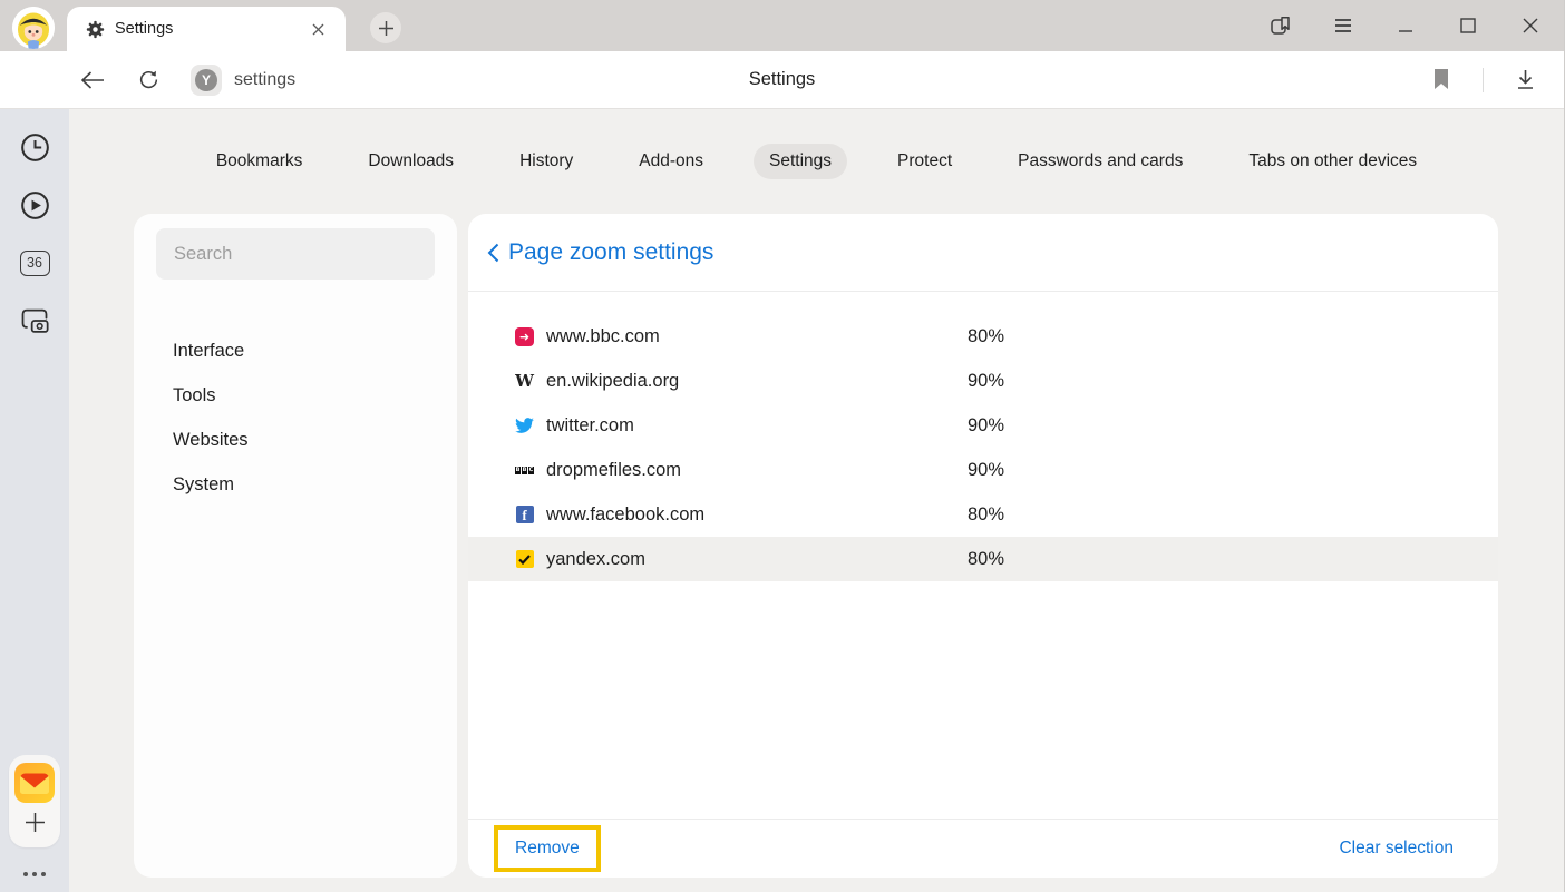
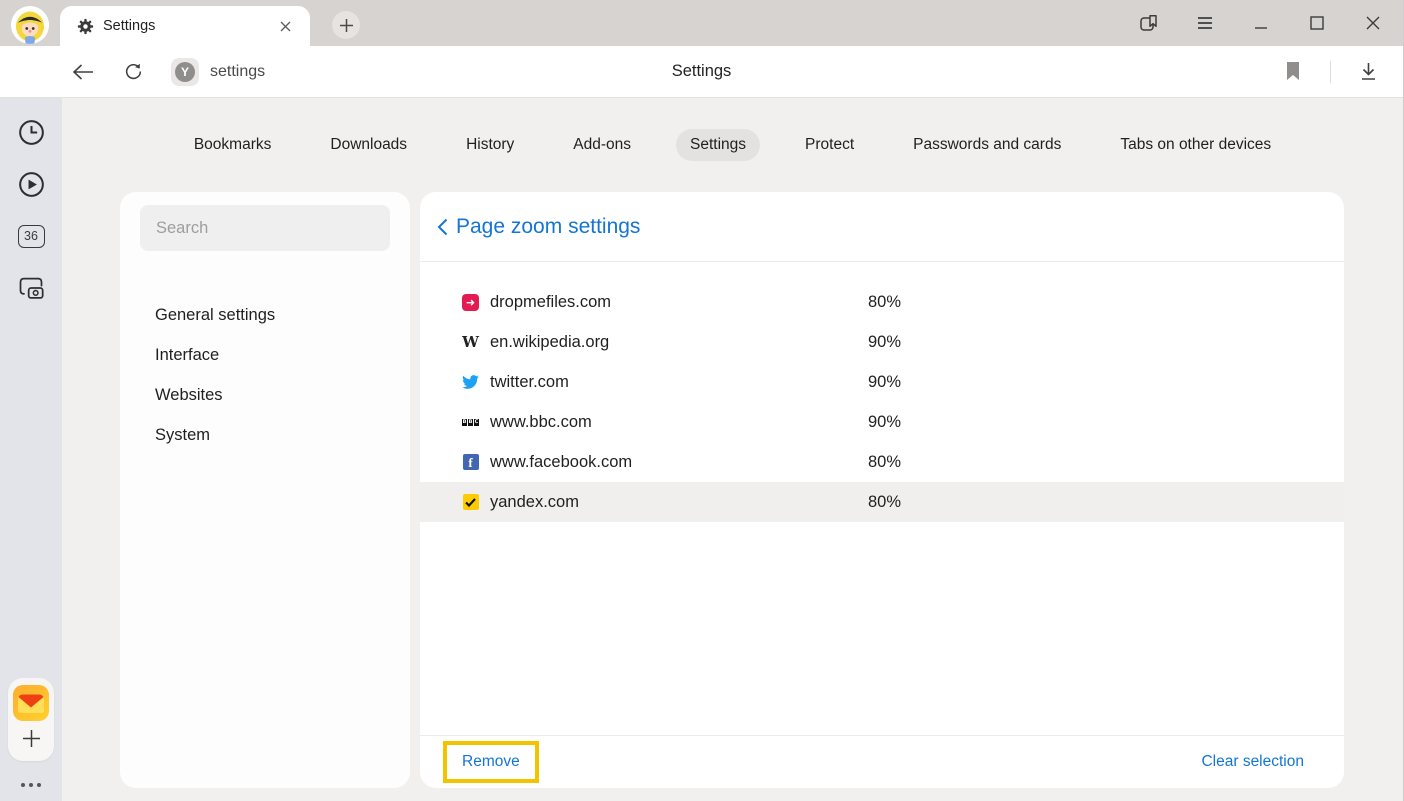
  Settings
  Settings
  Y
  settings
  36
  Bookmarks
  Downloads
  History
  Add-ons
  Settings
  Protect
  Passwords and cards
  Tabs on other devices
  Search
+ General settings
  Interface
- Tools
  Websites
  System
  Page zoom settings
  ➜
- www.bbc.com
+ dropmefiles.com
  80%
  W
  en.wikipedia.org
  90%
  twitter.com
  90%
- dropmefiles.com
+ www.bbc.com
  90%
  f
  www.facebook.com
  80%
  yandex.com
  80%
  Remove
  Clear selection
